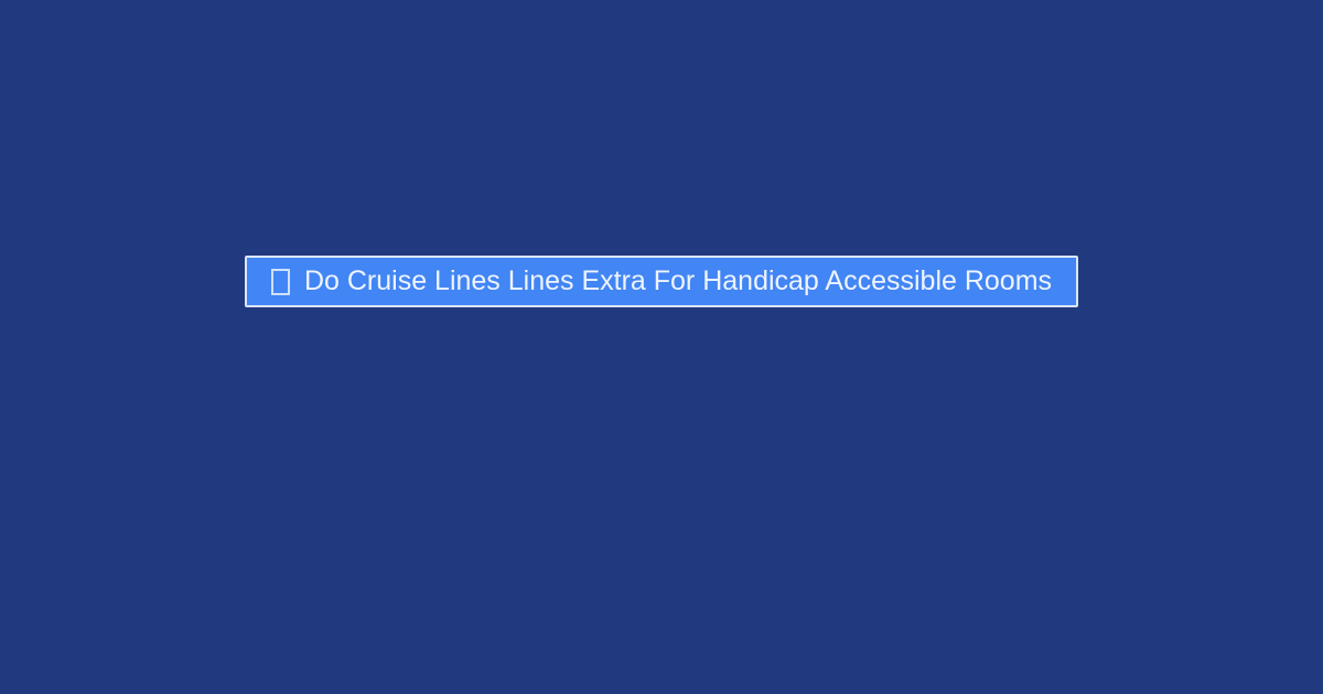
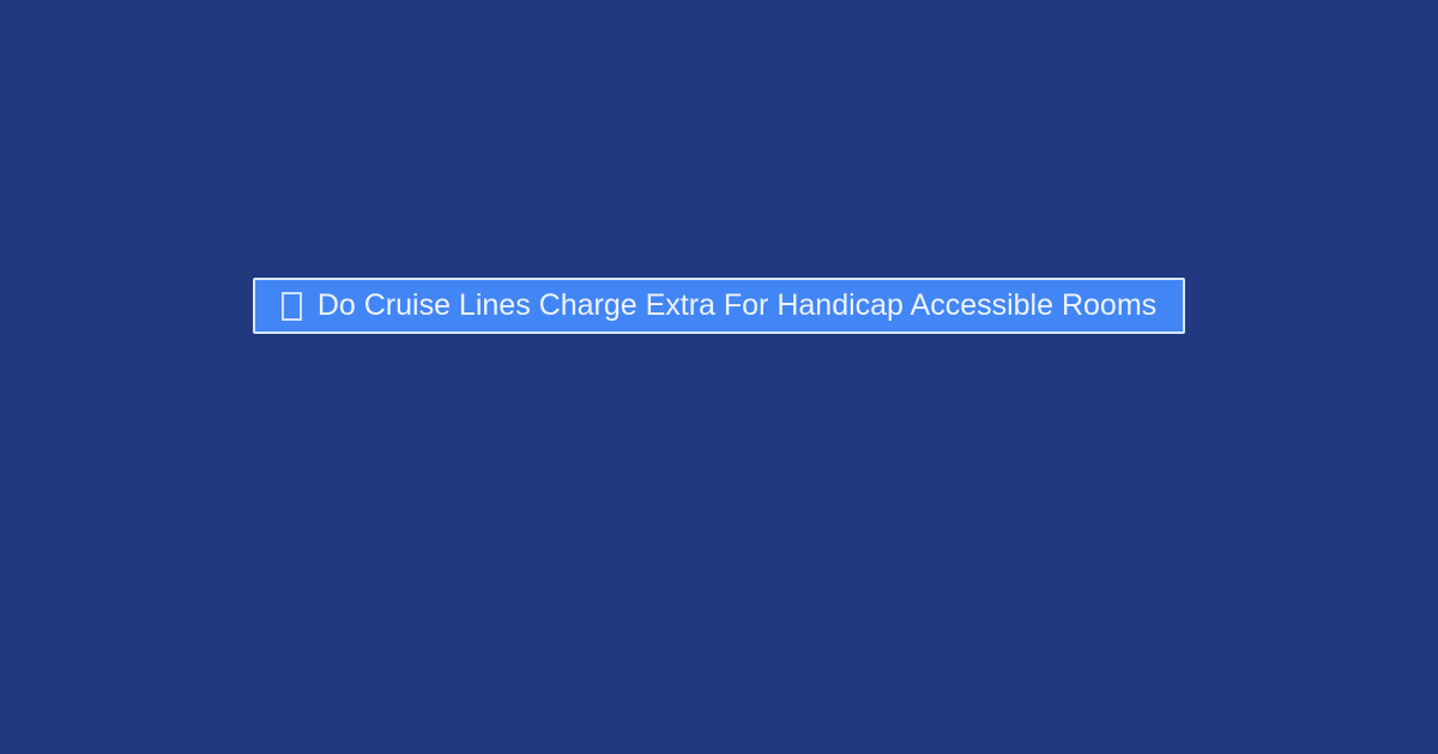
- Do Cruise Lines Lines Extra For Handicap Accessible Rooms
+ Do Cruise Lines Charge Extra For Handicap Accessible Rooms
